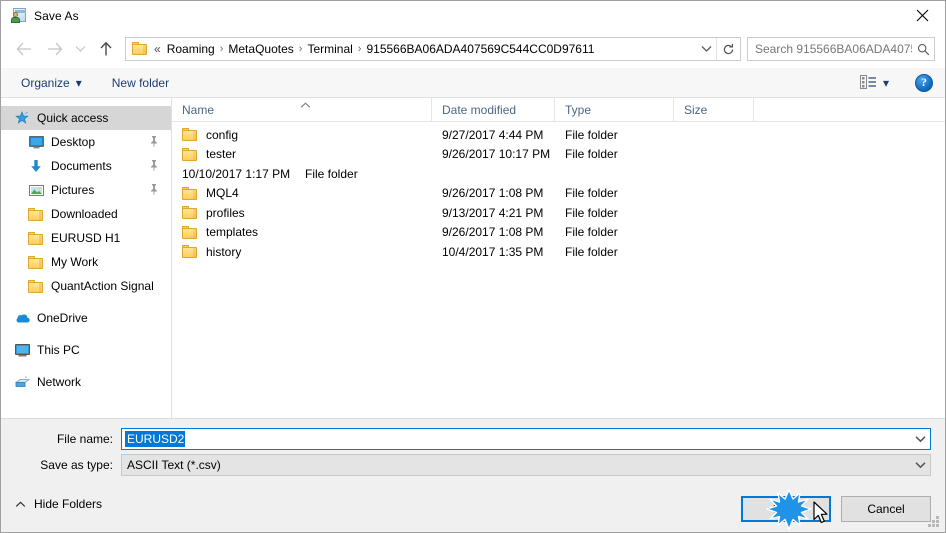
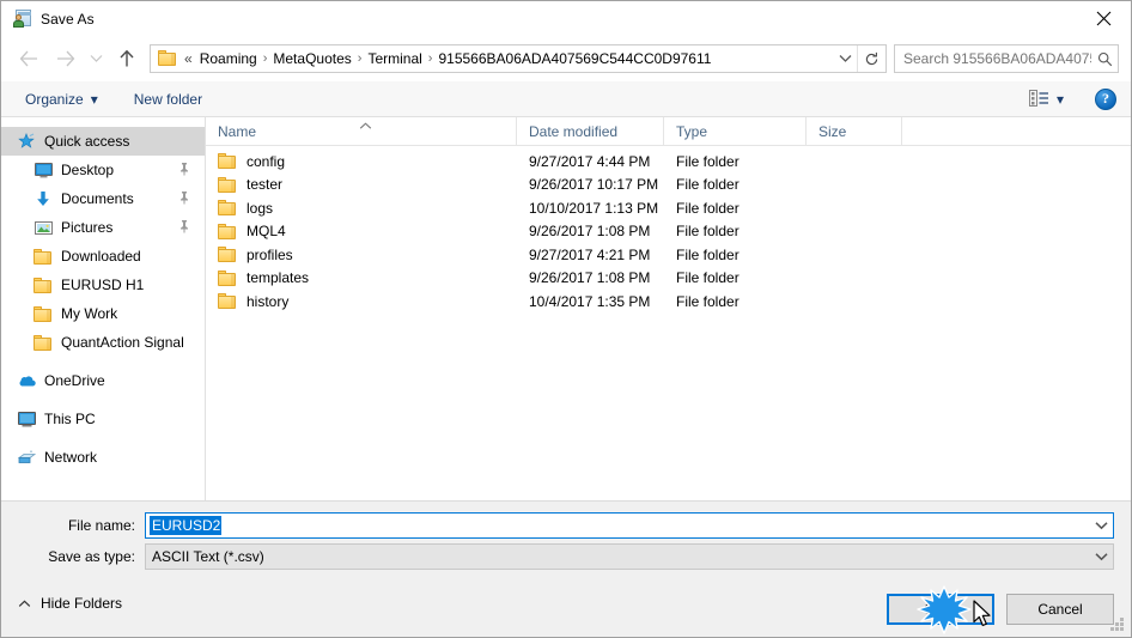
  Save As
  «
  Roaming
  ›
  MetaQuotes
  ›
  Terminal
  ›
  915566BA06ADA407569C544CC0D97611
  Search 915566BA06ADA407
  Organize
  ▾
  New folder
  ▾
  ?
  Quick access
  Desktop
  Documents
  Pictures
  Downloaded
  EURUSD H1
  My Work
  QuantAction Signal
  OneDrive
  This PC
  Network
  Name
  Date modified
  Type
  Size
  config
  9/27/2017 4:44 PM
  File folder
  tester
  9/26/2017 10:17 PM
  File folder
+ logs
- 10/10/2017 1:17 PM
+ 10/10/2017 1:13 PM
  File folder
  MQL4
  9/26/2017 1:08 PM
  File folder
  profiles
- 9/13/2017 4:21 PM
+ 9/27/2017 4:21 PM
  File folder
  templates
  9/26/2017 1:08 PM
  File folder
  history
  10/4/2017 1:35 PM
  File folder
  File name:
  EURUSD2
  Save as type:
  ASCII Text (*.csv)
  Hide Folders
  Cancel
